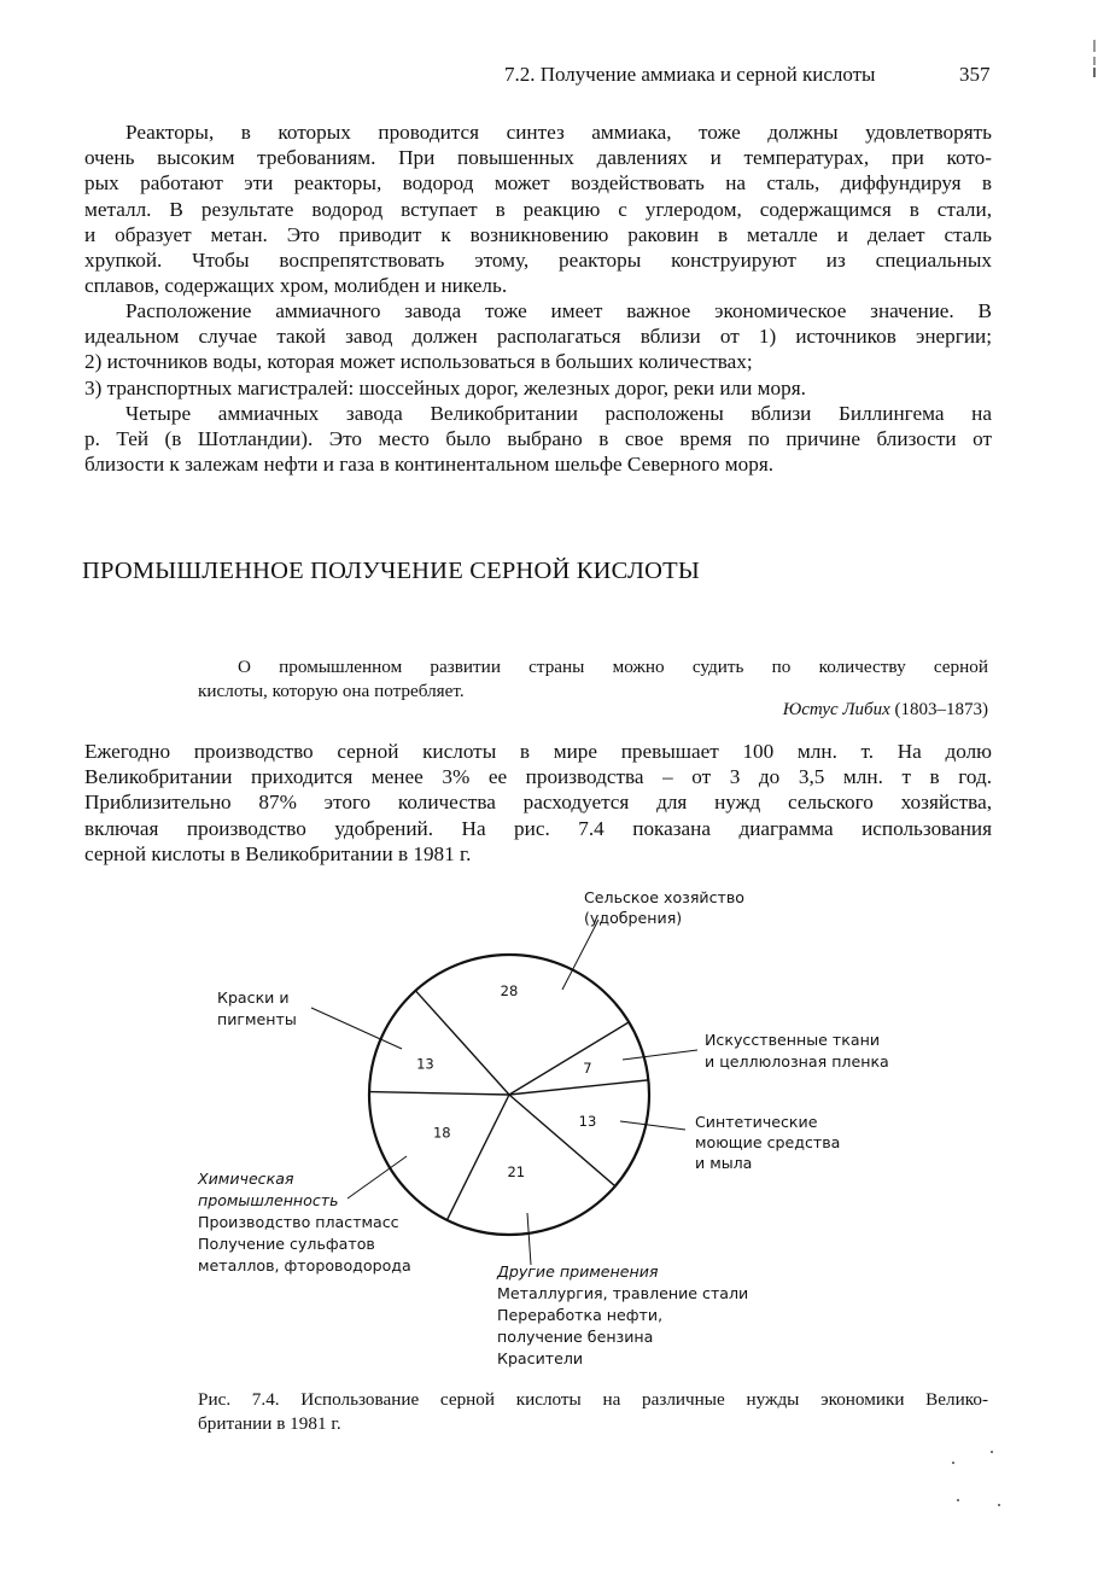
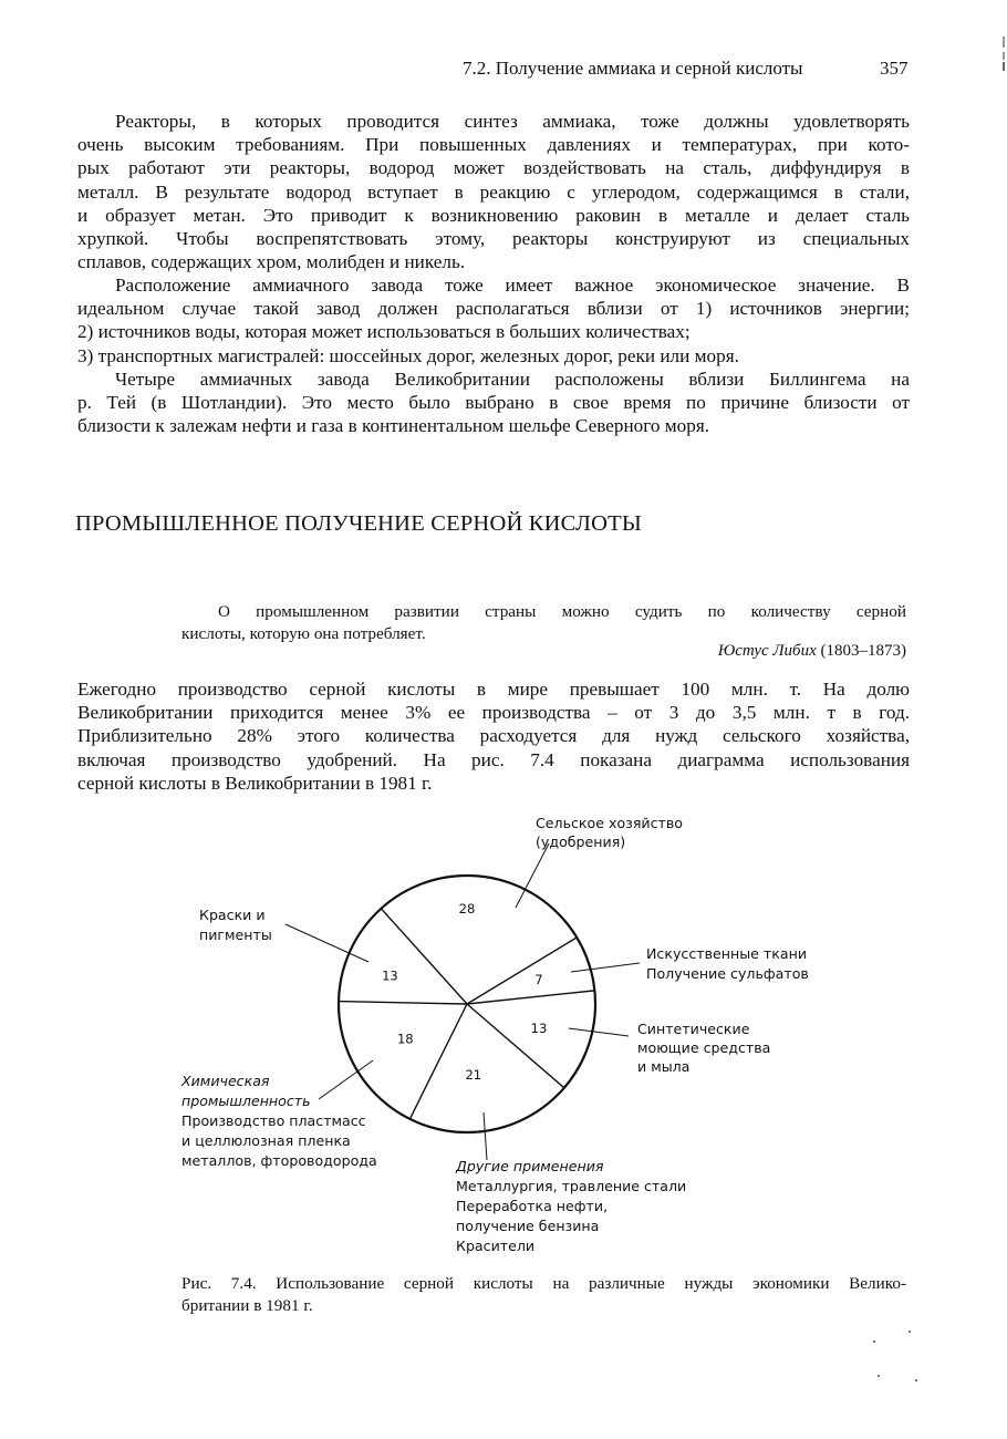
  7.2. Получение аммиака и серной кислоты
  357
  Реакторы, в которых проводится синтез аммиака, тоже должны удовлетворять
  очень высоким требованиям. При повышенных давлениях и температурах, при кото-
  рых работают эти реакторы, водород может воздействовать на сталь, диффундируя в
  металл. В результате водород вступает в реакцию с углеродом, содержащимся в стали,
  и образует метан. Это приводит к возникновению раковин в металле и делает сталь
  хрупкой. Чтобы воспрепятствовать этому, реакторы конструируют из специальных
  сплавов, содержащих хром, молибден и никель.
  Расположение аммиачного завода тоже имеет важное экономическое значение. В
  идеальном случае такой завод должен располагаться вблизи от 1) источников энергии;
  2) источников воды, которая может использоваться в больших количествах;
  3) транспортных магистралей: шоссейных дорог, железных дорог, реки или моря.
  Четыре аммиачных завода Великобритании расположены вблизи Биллингема на
  р. Тей (в Шотландии). Это место было выбрано в свое время по причине близости от
  близости к залежам нефти и газа в континентальном шельфе Северного моря.
  ПРОМЫШЛЕННОЕ ПОЛУЧЕНИЕ СЕРНОЙ КИСЛОТЫ
  О промышленном развитии страны можно судить по количеству серной
  кислоты, которую она потребляет.
  Юстус Либих (1803–1873)
  Ежегодно производство серной кислоты в мире превышает 100 млн. т. На долю
  Великобритании приходится менее 3% ее производства – от 3 до 3,5 млн. т в год.
- Приблизительно 87% этого количества расходуется для нужд сельского хозяйства,
+ Приблизительно 28% этого количества расходуется для нужд сельского хозяйства,
  включая производство удобрений. На рис. 7.4 показана диаграмма использования
  серной кислоты в Великобритании в 1981 г.
  28
  7
  13
  21
  18
  13
  Сельское хозяйство
  (удобрения)
  Искусственные ткани
- и целлюлозная пленка
+ Получение сульфатов
  Синтетические
  моющие средства
  и мыла
  Другие применения
  Металлургия, травление стали
  Переработка нефти,
  получение бензина
  Красители
  Химическая
  промышленность
  Производство пластмасс
- Получение сульфатов
+ и целлюлозная пленка
  металлов, фтороводорода
  Краски и
  пигменты
  Рис. 7.4. Использование серной кислоты на различные нужды экономики Велико-
  британии в 1981 г.
